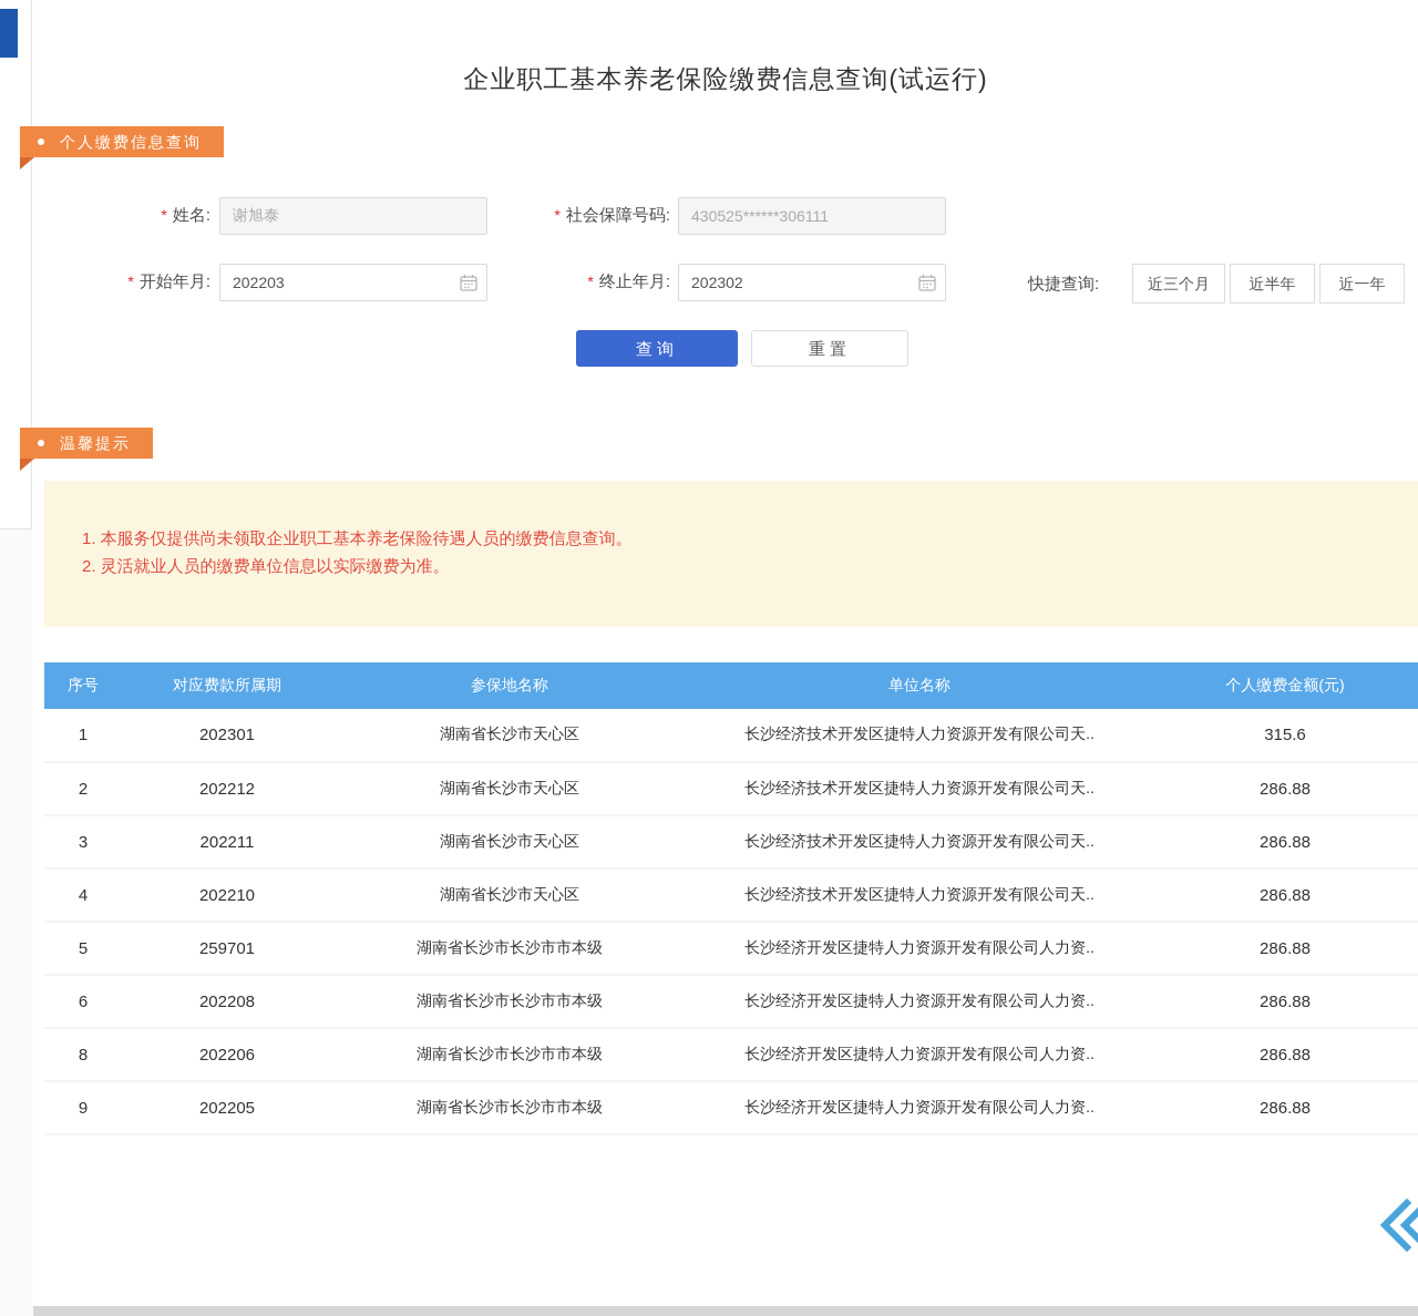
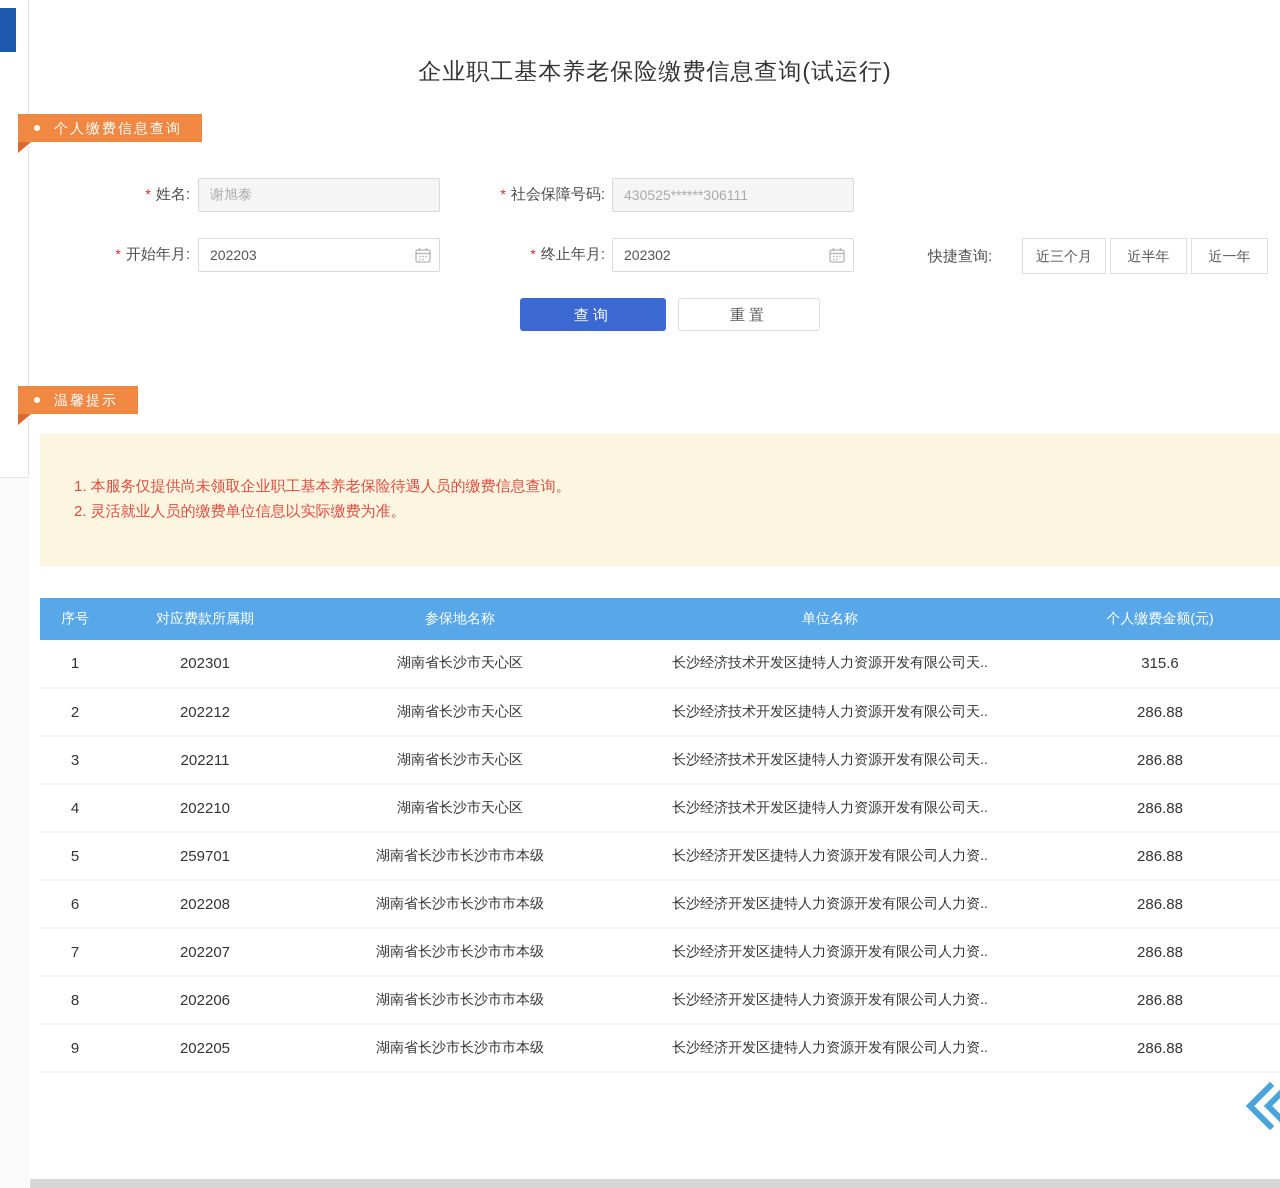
  企业职工基本养老保险缴费信息查询(试运行)
  个人缴费信息查询
  * 姓名:
  谢旭泰
  * 社会保障号码:
  430525******306111
  * 开始年月:
  202203
  * 终止年月:
  202302
  快捷查询:
  近三个月
  近半年
  近一年
  查询
  重置
  温馨提示
  1. 本服务仅提供尚未领取企业职工基本养老保险待遇人员的缴费信息查询。
  2. 灵活就业人员的缴费单位信息以实际缴费为准。
  序号	对应费款所属期	参保地名称	单位名称	个人缴费金额(元)
  1	202301	湖南省长沙市天心区	长沙经济技术开发区捷特人力资源开发有限公司天..	315.6
  2	202212	湖南省长沙市天心区	长沙经济技术开发区捷特人力资源开发有限公司天..	286.88
  3	202211	湖南省长沙市天心区	长沙经济技术开发区捷特人力资源开发有限公司天..	286.88
  4	202210	湖南省长沙市天心区	长沙经济技术开发区捷特人力资源开发有限公司天..	286.88
  5	259701	湖南省长沙市长沙市市本级	长沙经济开发区捷特人力资源开发有限公司人力资..	286.88
  6	202208	湖南省长沙市长沙市市本级	长沙经济开发区捷特人力资源开发有限公司人力资..	286.88
+ 7	202207	湖南省长沙市长沙市市本级	长沙经济开发区捷特人力资源开发有限公司人力资..	286.88
  8	202206	湖南省长沙市长沙市市本级	长沙经济开发区捷特人力资源开发有限公司人力资..	286.88
  9	202205	湖南省长沙市长沙市市本级	长沙经济开发区捷特人力资源开发有限公司人力资..	286.88
